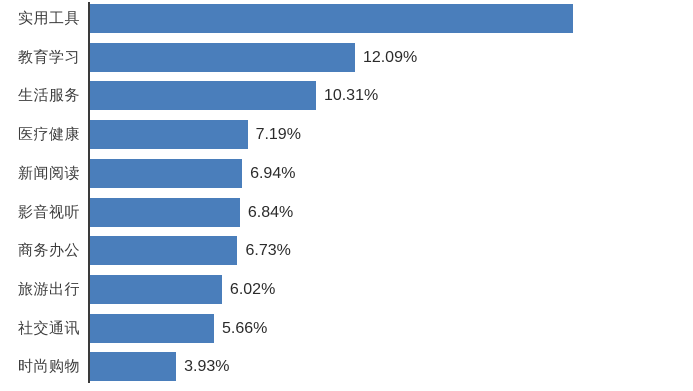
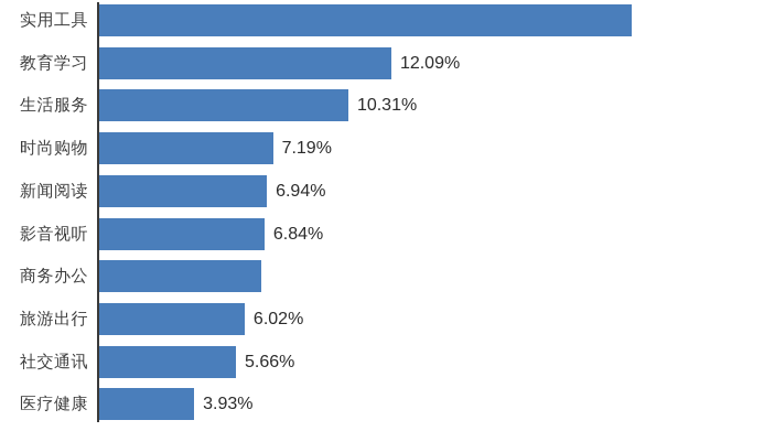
  实用工具
  教育学习
  12.09%
  生活服务
  10.31%
- 医疗健康
+ 时尚购物
  7.19%
  新闻阅读
  6.94%
  影音视听
  6.84%
  商务办公
- 6.73%
  旅游出行
  6.02%
  社交通讯
  5.66%
- 时尚购物
+ 医疗健康
  3.93%
